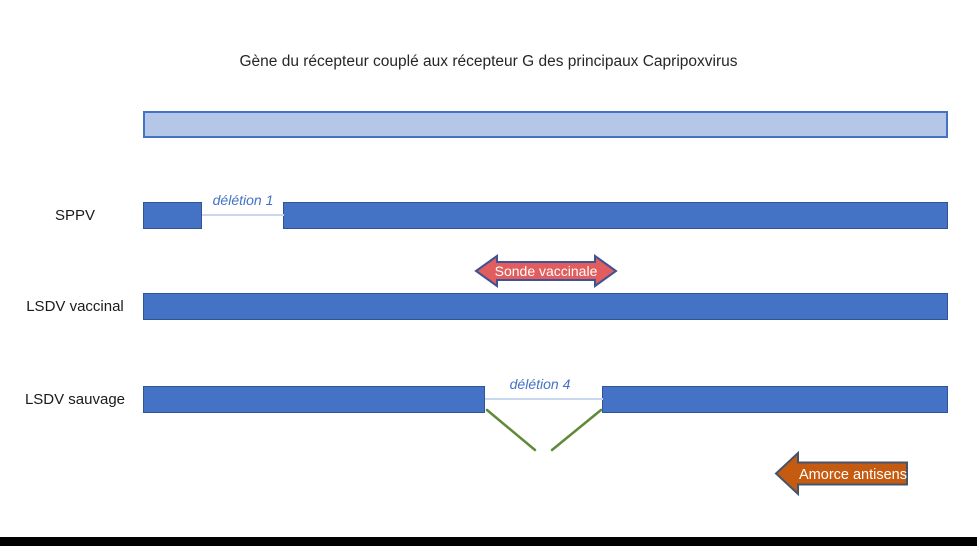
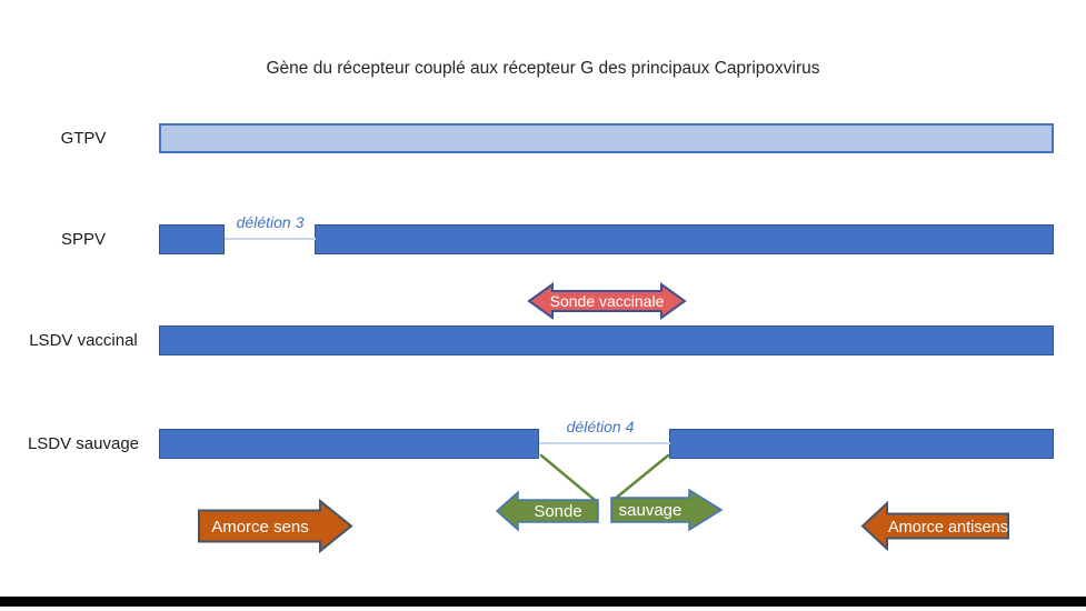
  Gène du récepteur couplé aux récepteur G des principaux Capripoxvirus
+ GTPV
  SPPV
  LSDV vaccinal
  LSDV sauvage
- délétion 1
+ délétion 3
  délétion 4
  Sonde vaccinale
+ Sonde
+ sauvage
+ Amorce sens
  Amorce antisens
